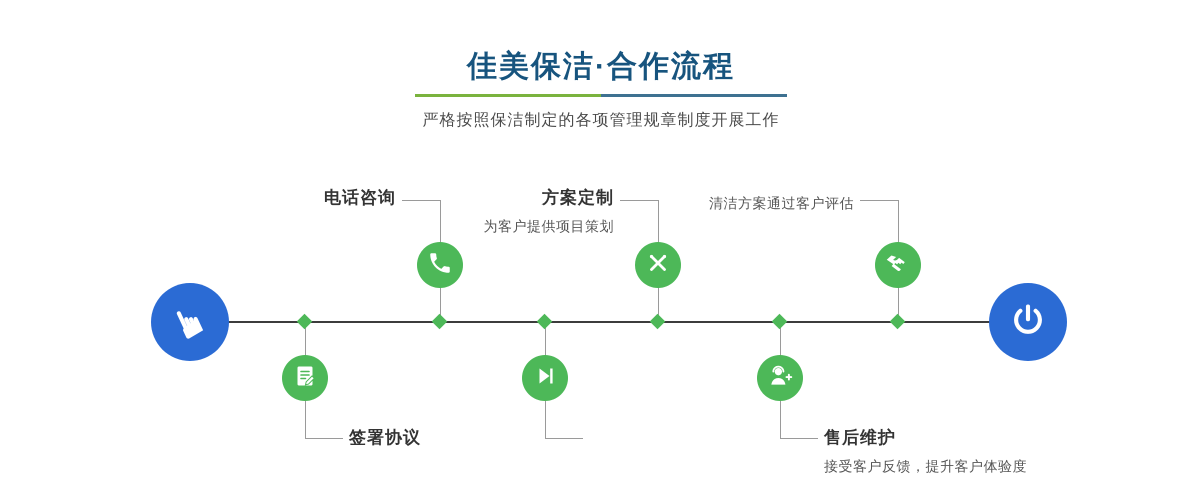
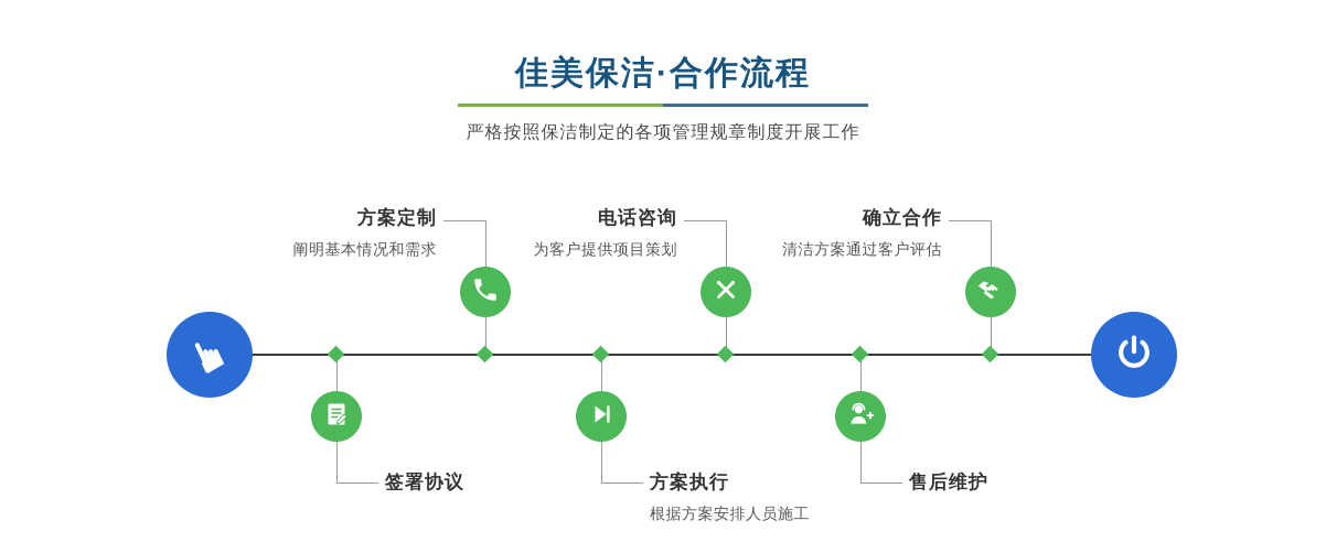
  佳美保洁·合作流程
  严格按照保洁制定的各项管理规章制度开展工作
- 电话咨询
+ 方案定制
+ 阐明基本情况和需求
- 方案定制
+ 电话咨询
  为客户提供项目策划
+ 确立合作
  清洁方案通过客户评估
  签署协议
+ 方案执行
+ 根据方案安排人员施工
  售后维护
- 接受客户反馈，提升客户体验度
